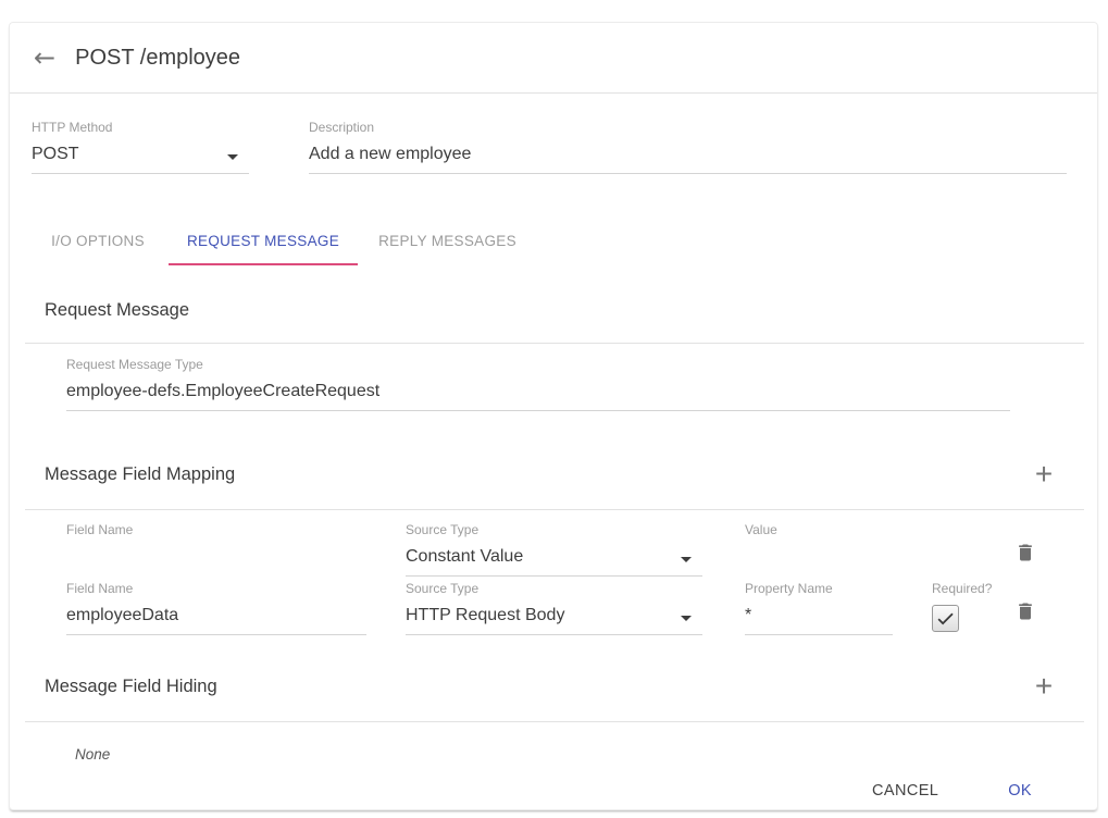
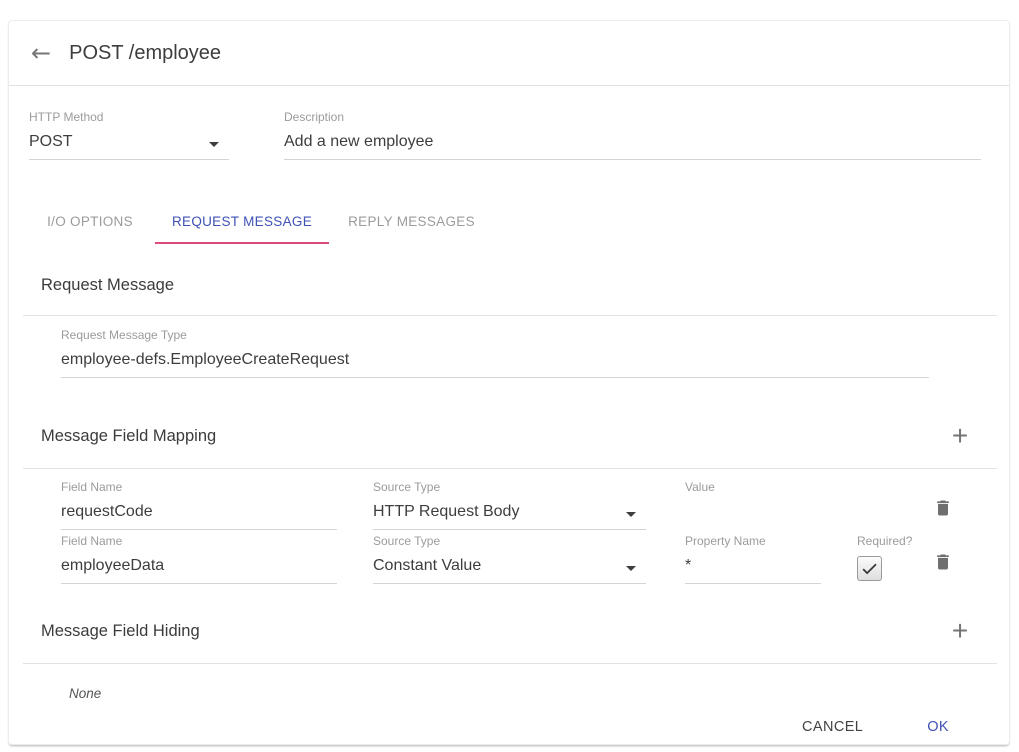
  ←
  POST /employee
  HTTP Method
  POST
  Description
  Add a new employee
  I/O OPTIONS
  REQUEST MESSAGE
  REPLY MESSAGES
  Request Message
  Request Message Type
  employee-defs.EmployeeCreateRequest
  Message Field Mapping
  +
  Field Name
+ requestCode
  Source Type
- Constant Value
+ HTTP Request Body
  Value
  Field Name
  employeeData
  Source Type
- HTTP Request Body
+ Constant Value
  Property Name
  *
  Required?
  Message Field Hiding
  +
  None
  CANCEL
  OK
